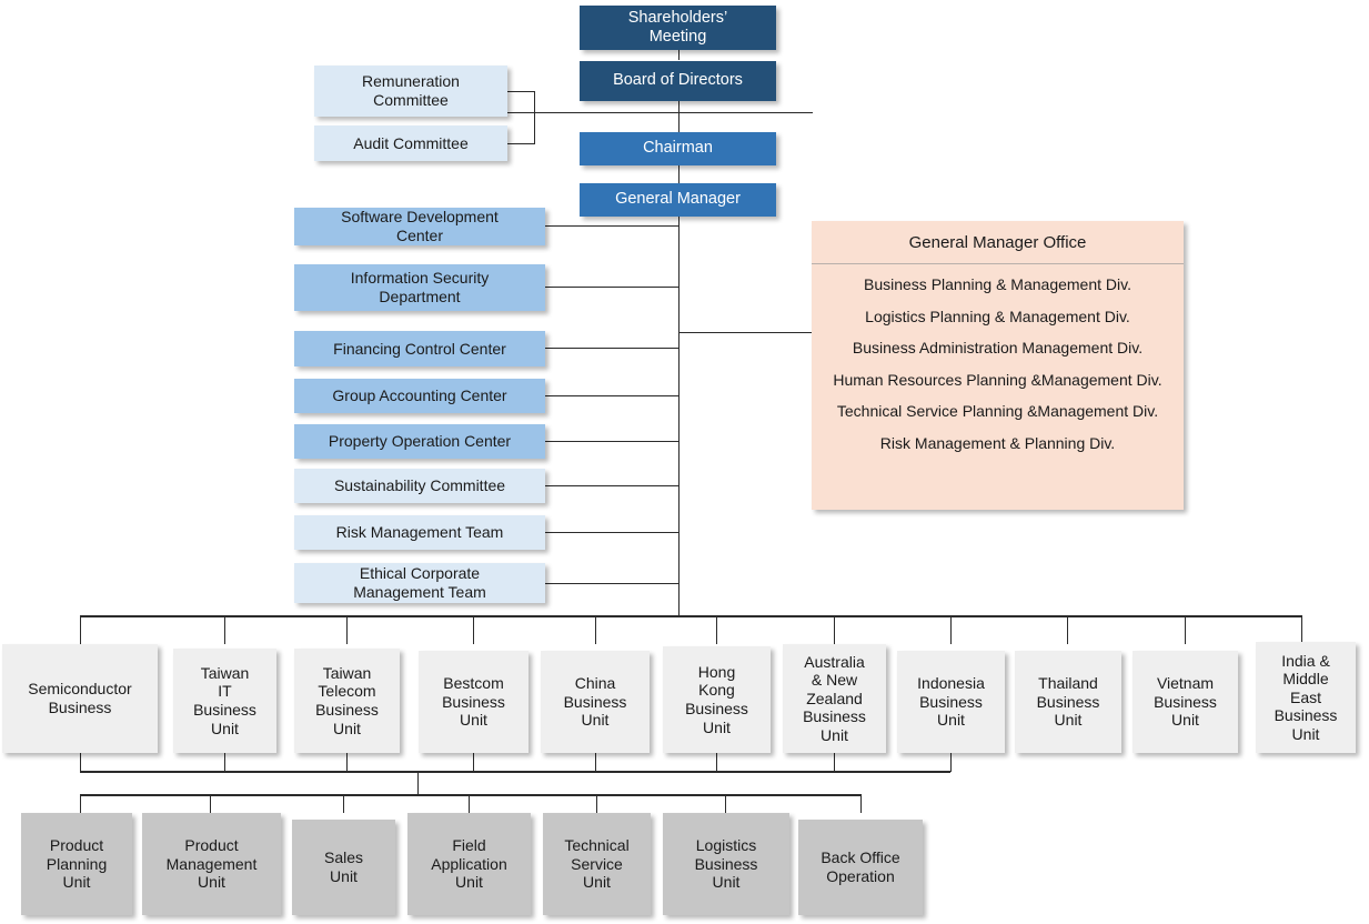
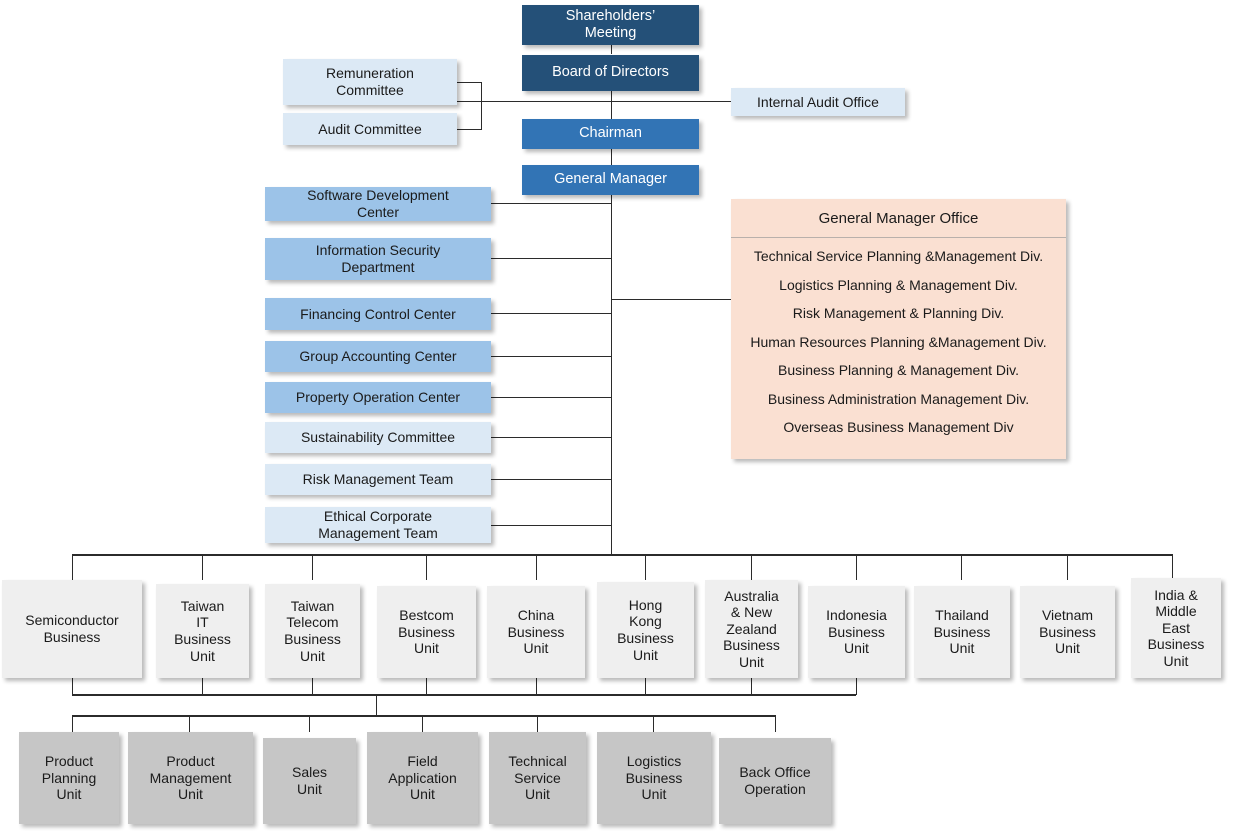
  Shareholders’
  Meeting
  Board of Directors
  Chairman
  General Manager
  Remuneration
  Committee
  Audit Committee
+ Internal Audit Office
  Software Development
  Center
  Information Security
  Department
  Financing Control Center
  Group Accounting Center
  Property Operation Center
  Sustainability Committee
  Risk Management Team
  Ethical Corporate
  Management Team
  General Manager Office
- Business Planning & Management Div.
+ Technical Service Planning &Management Div.
  Logistics Planning & Management Div.
- Business Administration Management Div.
+ Risk Management & Planning Div.
  Human Resources Planning &Management Div.
- Technical Service Planning &Management Div.
+ Business Planning & Management Div.
- Risk Management & Planning Div.
+ Business Administration Management Div.
+ Overseas Business Management Div
  Semiconductor
  Business
  Taiwan
  IT
  Business
  Unit
  Taiwan
  Telecom
  Business
  Unit
  Bestcom
  Business
  Unit
  China
  Business
  Unit
  Hong
  Kong
  Business
  Unit
  Australia
  & New
  Zealand
  Business
  Unit
  Indonesia
  Business
  Unit
  Thailand
  Business
  Unit
  Vietnam
  Business
  Unit
  India &
  Middle
  East
  Business
  Unit
  Product
  Planning
  Unit
  Product
  Management
  Unit
  Sales
  Unit
  Field
  Application
  Unit
  Technical
  Service
  Unit
  Logistics
  Business
  Unit
  Back Office
  Operation
